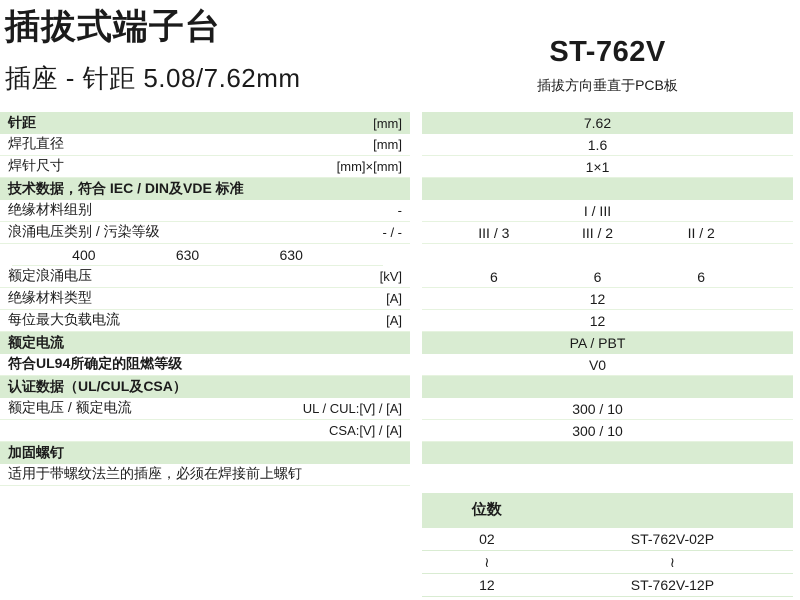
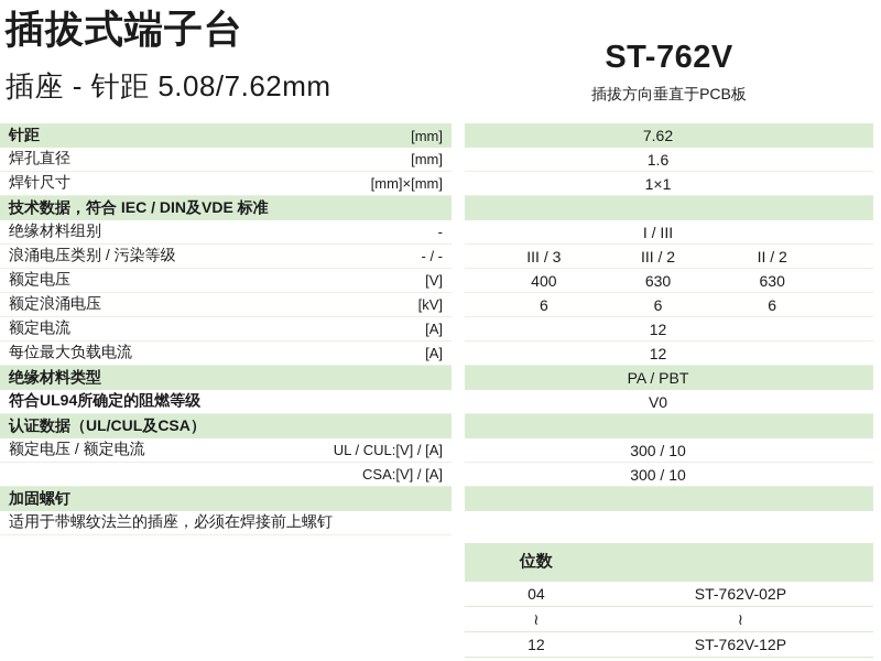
  插拔式端子台
  插座 - 针距 5.08/7.62mm
  ST-762V
  插拔方向垂直于PCB板
  针距
  [mm]
  7.62
  焊孔直径
  [mm]
  1.6
  焊针尺寸
  [mm]×[mm]
  1×1
  技术数据，符合 IEC / DIN及VDE 标准
  绝缘材料组别
  -
  I / III
  浪涌电压类别 / 污染等级
  - / -
  III / 3
  III / 2
  II / 2
+ 额定电压
+ [V]
  400
  630
  630
  额定浪涌电压
  [kV]
  6
  6
  6
- 绝缘材料类型
+ 额定电流
  [A]
  12
  每位最大负载电流
  [A]
  12
- 额定电流
+ 绝缘材料类型
  PA / PBT
  符合UL94所确定的阻燃等级
  V0
  认证数据（UL/CUL及CSA）
  额定电压 / 额定电流
  UL / CUL:[V] / [A]
  300 / 10
  CSA:[V] / [A]
  300 / 10
  加固螺钉
  适用于带螺纹法兰的插座，必须在焊接前上螺钉
  位数
- 02
+ 04
  ST-762V-02P
  ≀
  ≀
  12
  ST-762V-12P
